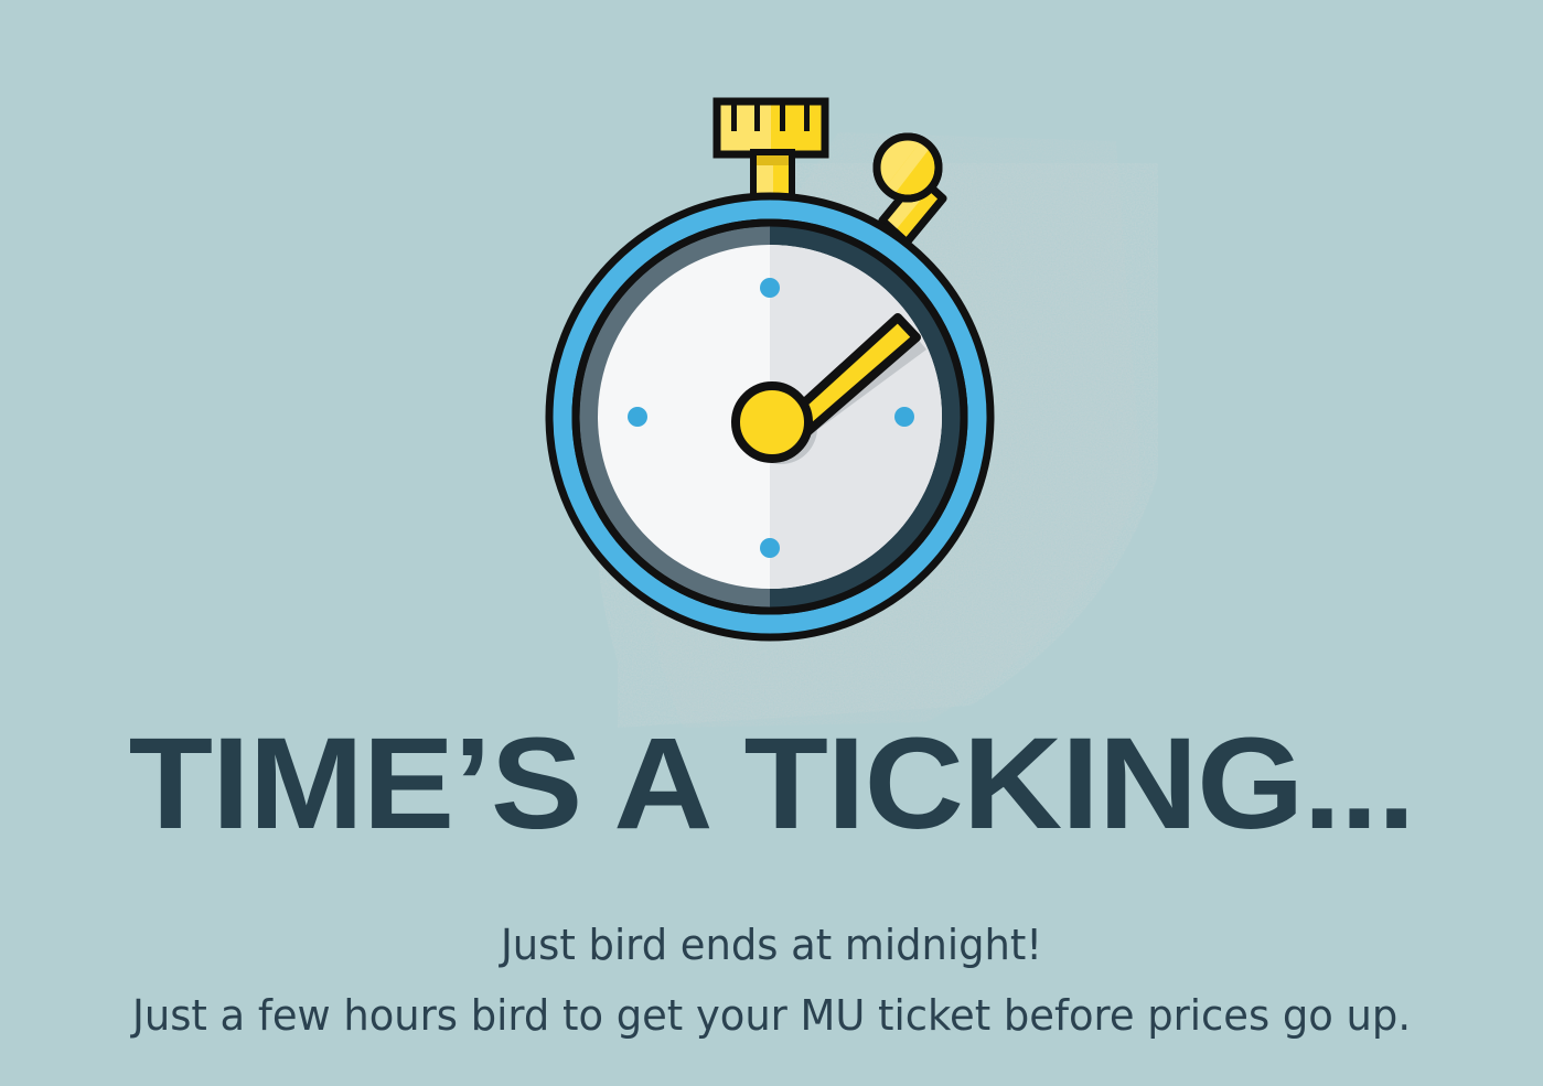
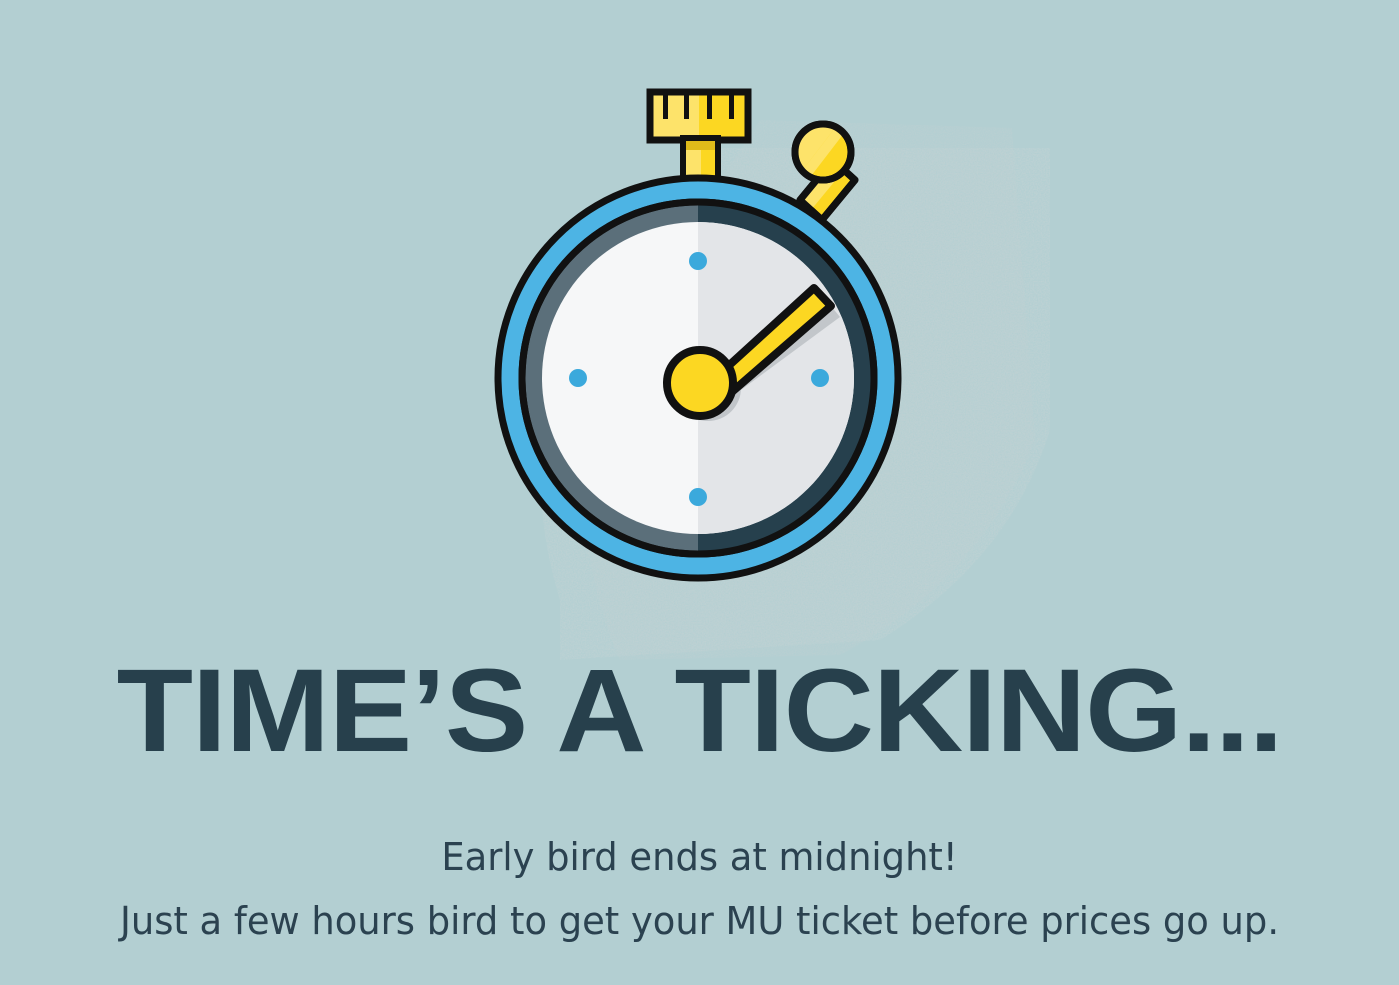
  TIME’S A TICKING...
- Just bird ends at midnight!
+ Early bird ends at midnight!
  Just a few hours bird to get your MU ticket before prices go up.
